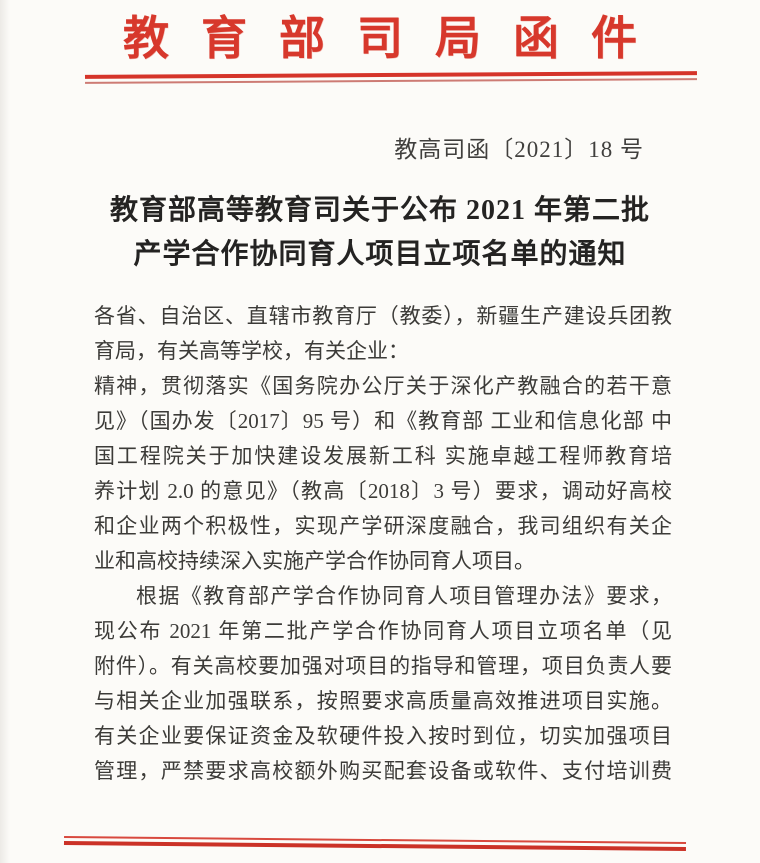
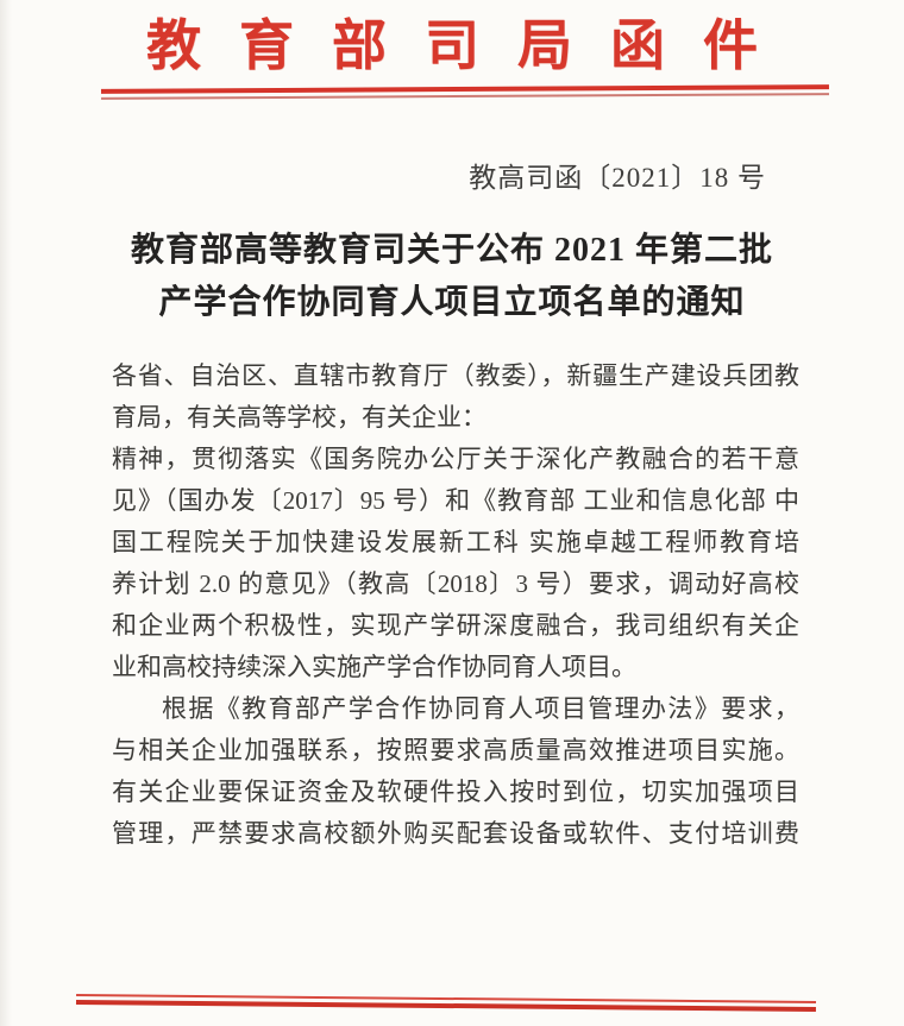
  教育部司局函件
  教高司函〔2021〕18 号
  教育部高等教育司关于公布 2021 年第二批
  产学合作协同育人项目立项名单的通知
  各省、自治区、直辖市教育厅（教委），新疆生产建设兵团教
  育局，有关高等学校，有关企业：
  精神，贯彻落实《国务院办公厅关于深化产教融合的若干意
  见》（国办发〔2017〕95 号）和《教育部 工业和信息化部 中
  国工程院关于加快建设发展新工科 实施卓越工程师教育培
  养计划 2.0 的意见》（教高〔2018〕3 号）要求，调动好高校
  和企业两个积极性，实现产学研深度融合，我司组织有关企
  业和高校持续深入实施产学合作协同育人项目。
  根据《教育部产学合作协同育人项目管理办法》要求，
- 现公布 2021 年第二批产学合作协同育人项目立项名单（见
- 附件）。有关高校要加强对项目的指导和管理，项目负责人要
  与相关企业加强联系，按照要求高质量高效推进项目实施。
  有关企业要保证资金及软硬件投入按时到位，切实加强项目
  管理，严禁要求高校额外购买配套设备或软件、支付培训费
